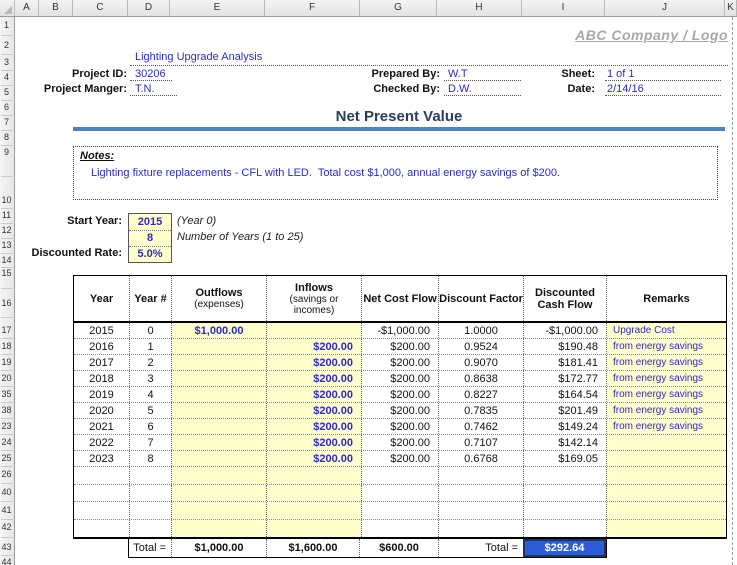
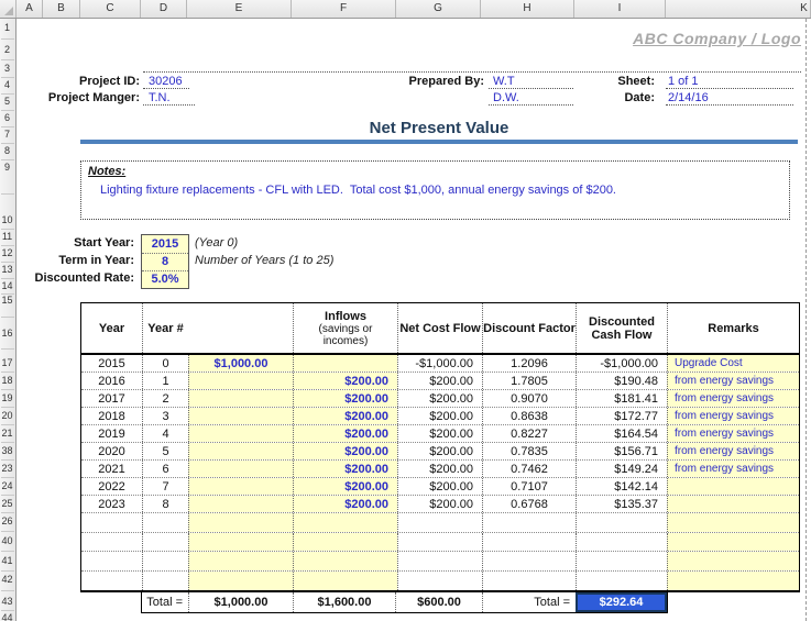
  A
  B
  C
  D
  E
  F
  G
  H
  I
- J
  K
  1
  2
  3
  4
  5
  6
  7
  8
  9
  10
  11
  12
  13
  14
  15
  16
  17
  18
  19
  20
- 35
+ 21
  38
  23
  24
  25
  26
  40
  41
  42
  43
  44
  ABC Company / Logo
- Lighting Upgrade Analysis
  Project ID:
  30206
  Project Manger:
  T.N.
  Prepared By:
  W.T
- Checked By:
  D.W.
  Sheet:
  1 of 1
  Date:
  2/14/16
  Net Present Value
  Notes:
  Lighting fixture replacements - CFL with LED. Total cost $1,000, annual energy savings of $200.
  Start Year:
+ Term in Year:
  Discounted Rate:
  2015
  8
  5.0%
  (Year 0)
  Number of Years (1 to 25)
  Year
  Year #
- Outflows
- (expenses)
  Inflows
  (savings or
  incomes)
  Net Cost Flow
  Discount Factor
  Discounted
  Cash Flow
  Remarks
  2015
  0
  $1,000.00
  -$1,000.00
- 1.0000
+ 1.2096
  -$1,000.00
  Upgrade Cost
  2016
  1
  $200.00
  $200.00
- 0.9524
+ 1.7805
  $190.48
  from energy savings
  2017
  2
  $200.00
  $200.00
  0.9070
  $181.41
  from energy savings
  2018
  3
  $200.00
  $200.00
  0.8638
  $172.77
  from energy savings
  2019
  4
  $200.00
  $200.00
  0.8227
  $164.54
  from energy savings
  2020
  5
  $200.00
  $200.00
  0.7835
- $201.49
+ $156.71
  from energy savings
  2021
  6
  $200.00
  $200.00
  0.7462
  $149.24
  from energy savings
  2022
  7
  $200.00
  $200.00
  0.7107
  $142.14
  2023
  8
  $200.00
  $200.00
  0.6768
- $169.05
+ $135.37
  Total =
  $1,000.00
  $1,600.00
  $600.00
  Total =
  $292.64
